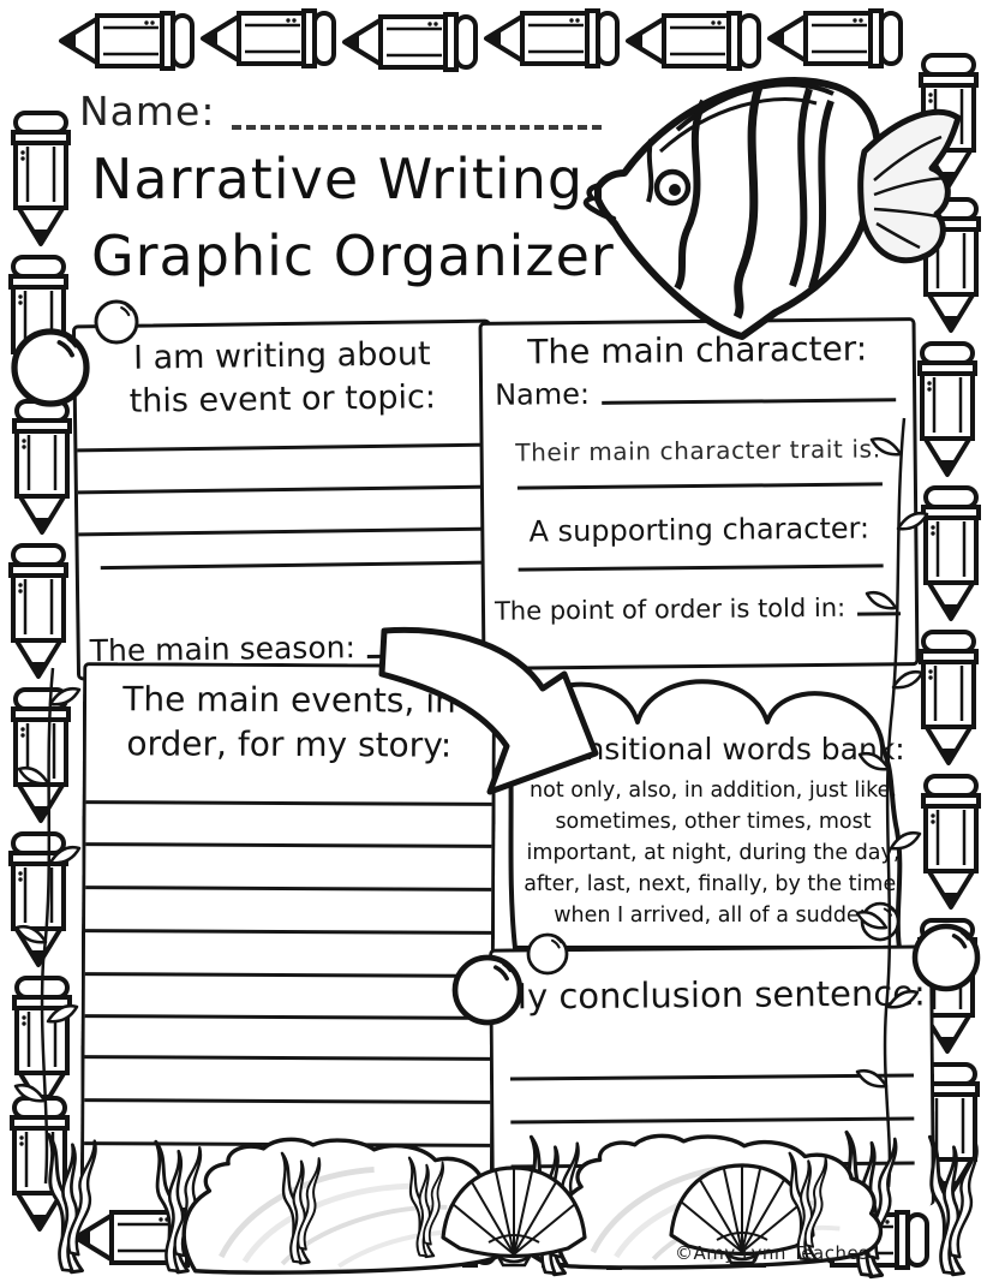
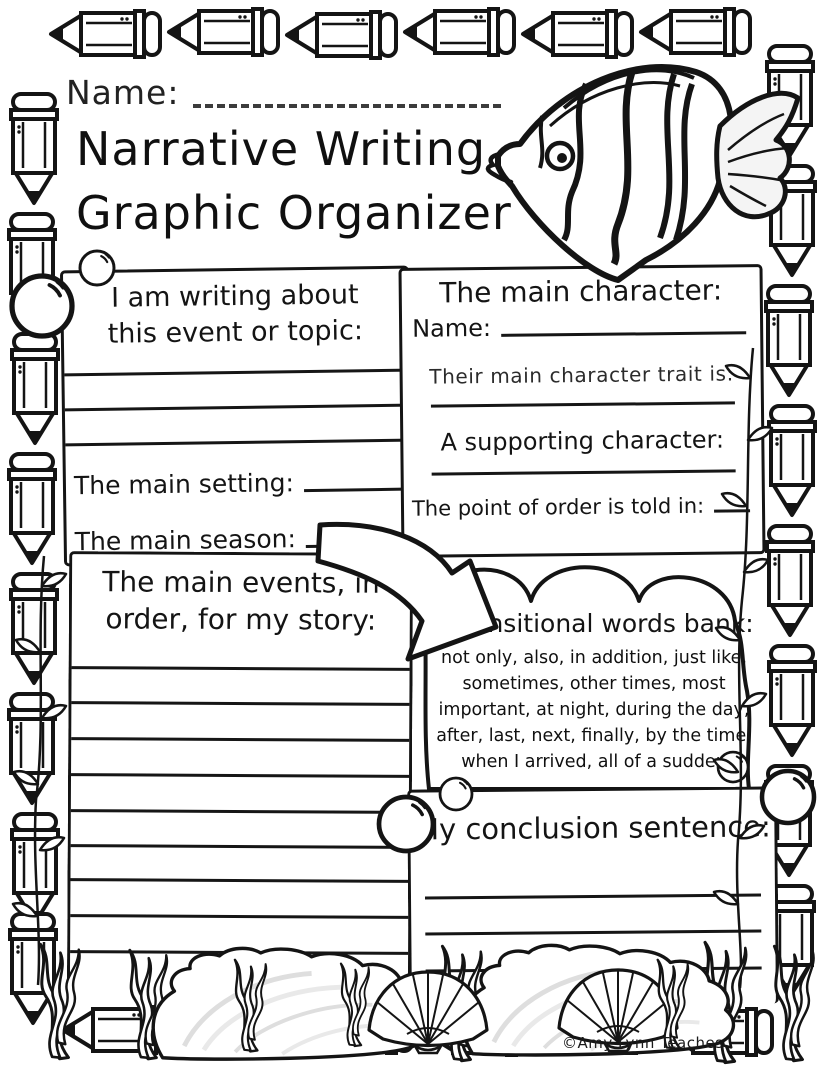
  Name:
  Narrative Writing
  Graphic Organizer
  I am writing about
  this event or topic:
+ The main setting:
  The main season:
  The main character:
  Name:
  Their main character trait is
  A supporting character:
  The point of order is told in:
  The main events, in
  order, for my story:
  sitional words bank:
  not only, also, in addition, just like, sometimes, other times, most important, at night, during the da, after, last, next, finally, by the tim, when I arrived, all of a sudde
  y conclusion sentenc:
  ©Amy Lynn Teaches
